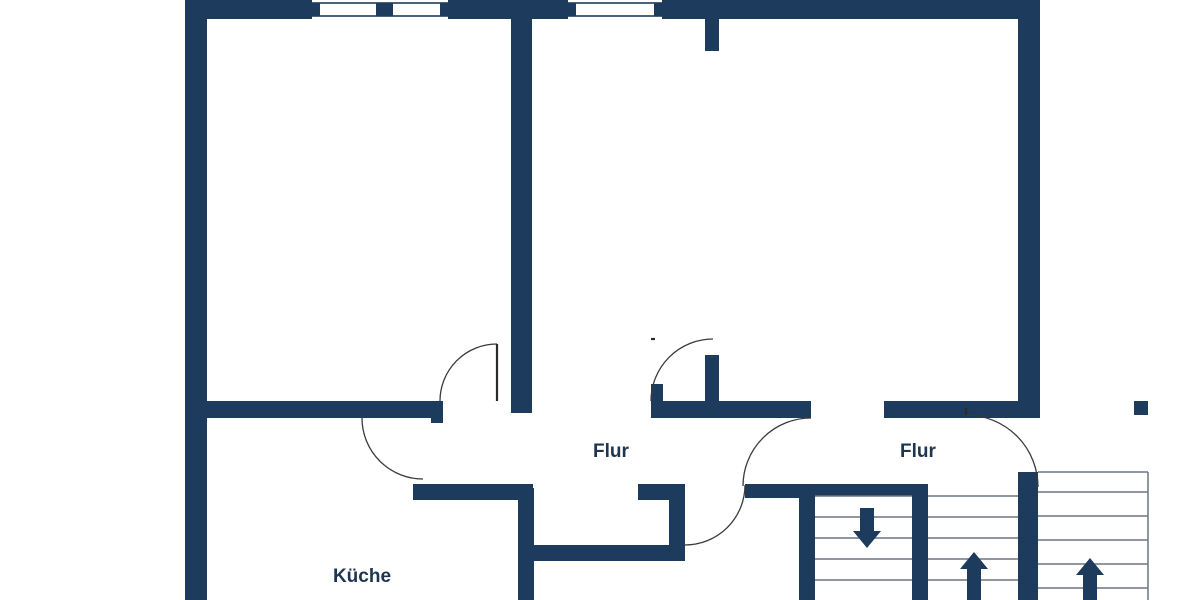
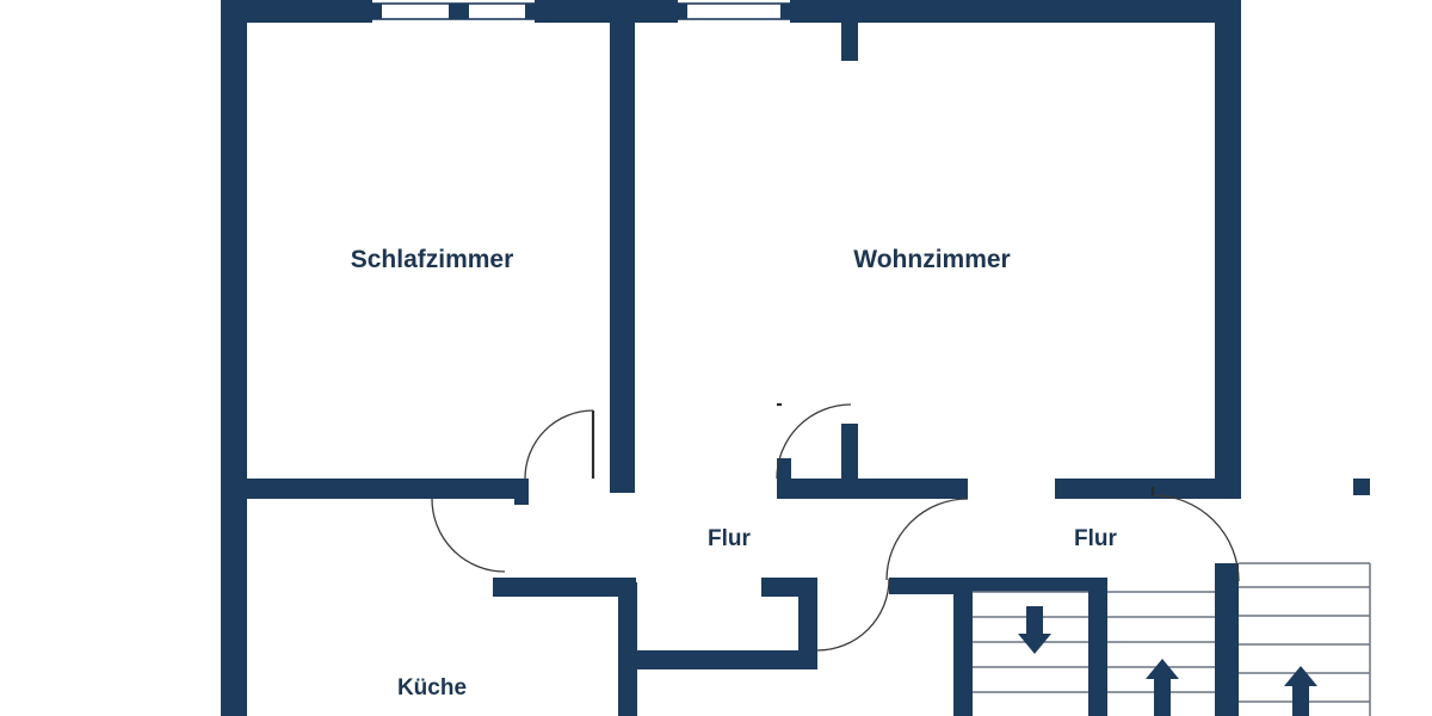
+ Schlafzimmer
+ Wohnzimmer
  Flur
  Flur
  Küche
